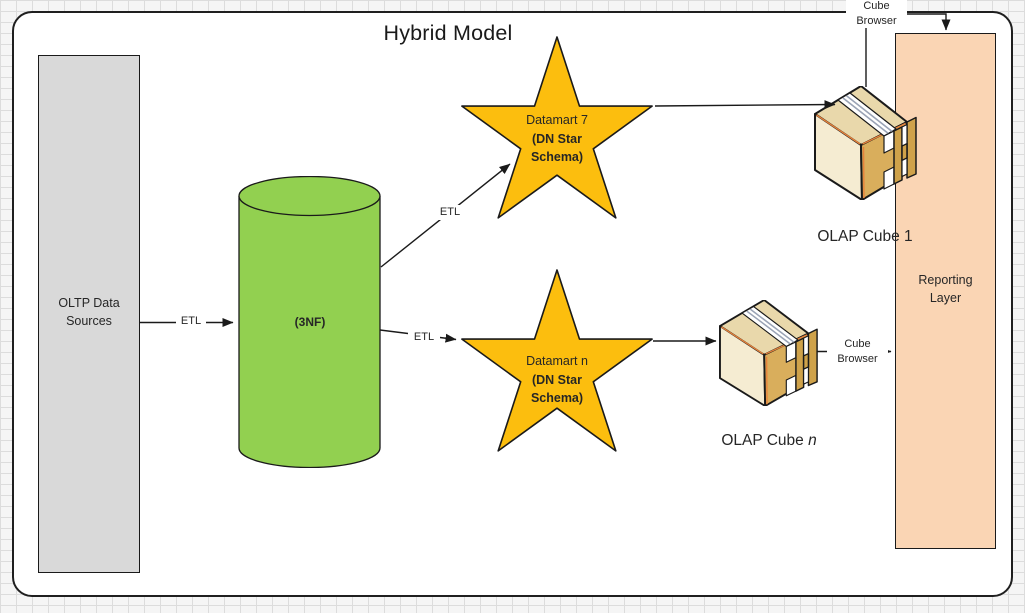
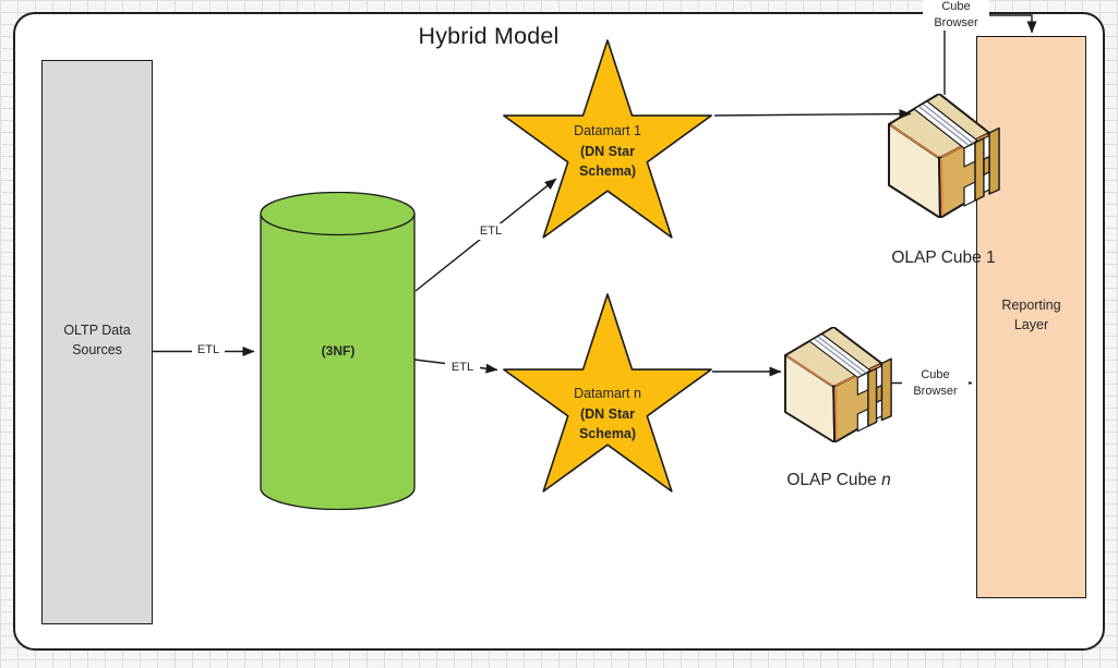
  Hybrid Model
  OLTP Data
  Sources
  Reporting
  Layer
  (3NF)
- Datamart 7
+ Datamart 1
  (DN Star
  Schema)
  Datamart n
  (DN Star
  Schema)
  OLAP Cube 1
  OLAP Cube n
  ETL
  ETL
  ETL
  Cube
  Browser
  Cube
  Browser
